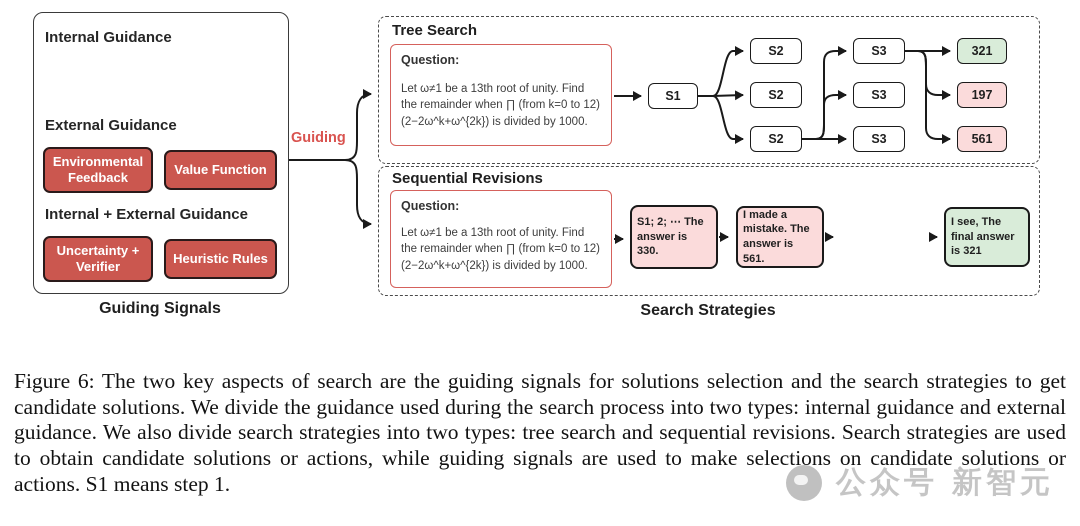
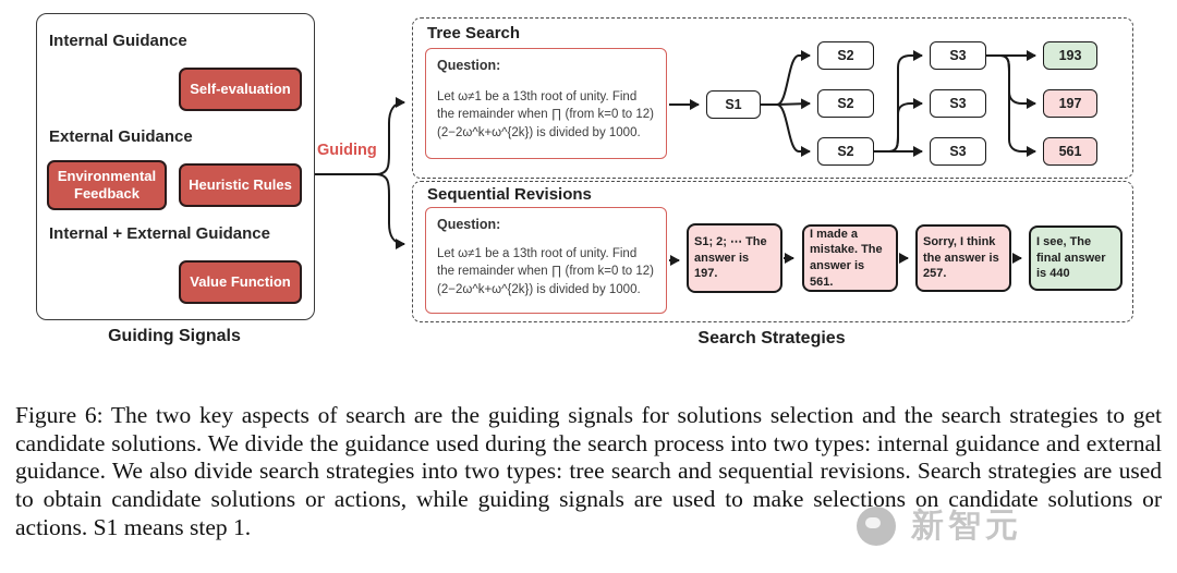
  Internal Guidance
+ Self-evaluation
  External Guidance
  Environmental Feedback
- Value Function
+ Heuristic Rules
  Internal + External Guidance
- Uncertainty + Verifier
- Heuristic Rules
+ Value Function
  Guiding Signals
  Guiding
  Tree Search
  Question:
  Let ω≠1 be a 13th root of unity. Find the remainder when ∏ (from k=0 to 12) (2−2ω^k+ω^{2k}) is divided by 1000.
  S1
  S2
  S2
  S2
  S3
  S3
  S3
- 321
+ 193
  197
  561
  Sequential Revisions
  Question:
  Let ω≠1 be a 13th root of unity. Find the remainder when ∏ (from k=0 to 12) (2−2ω^k+ω^{2k}) is divided by 1000.
- S1; 2; ⋯ The answer is 330.
+ S1; 2; ⋯ The answer is 197.
  I made a mistake. The answer is 561.
+ Sorry, I think the answer is 257.
- I see, The final answer is 321
+ I see, The final answer is 440
  Search Strategies
- 公众号
  新智元
  Figure 6: The two key aspects of search are the guiding signals for solutions selection and the search strategies to get candidate solutions. We divide the guidance used during the search process into two types: internal guidance and external guidance. We also divide search strategies into two types: tree search and sequential revisions. Search strategies are used to obtain candidate solutions or actions, while guiding signals are used to make selections on candidate solutions or actions. S1 means step 1.
